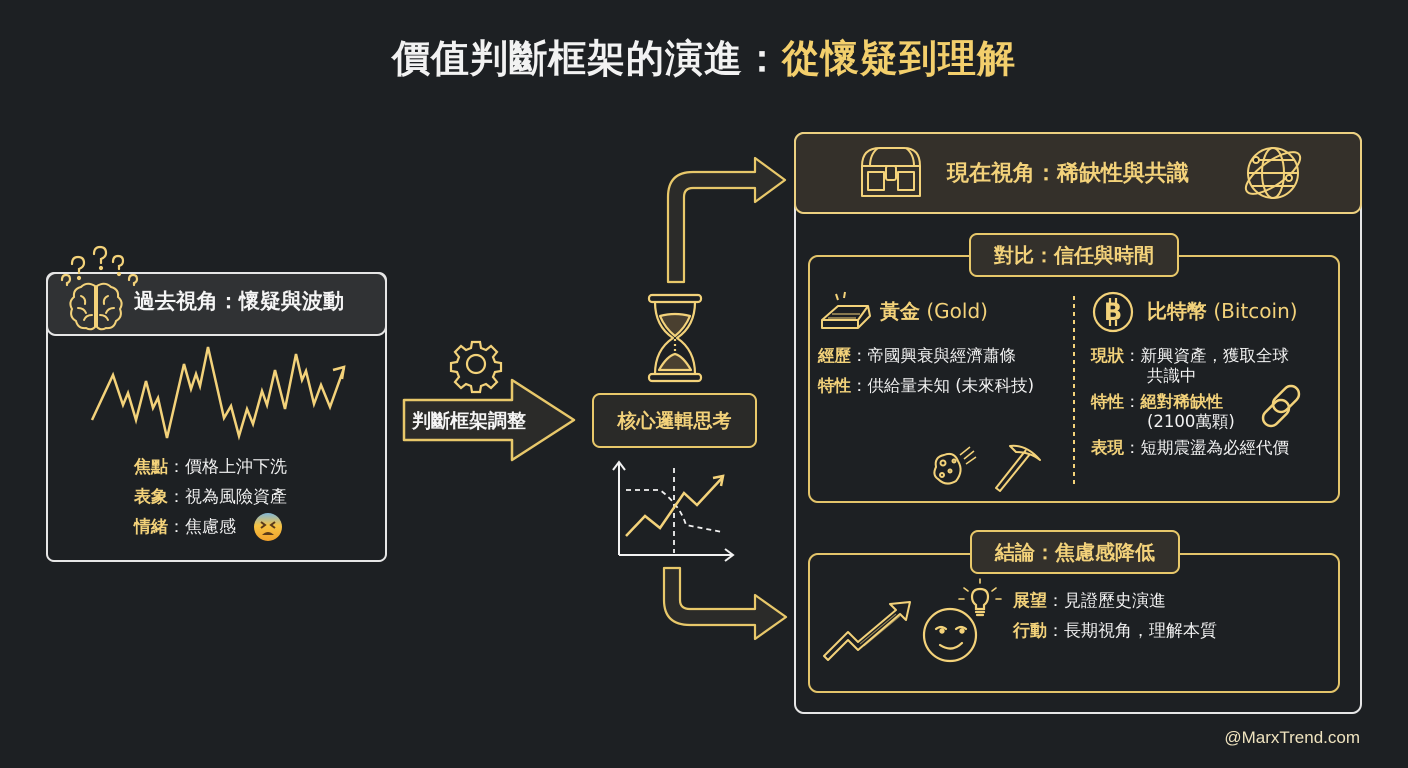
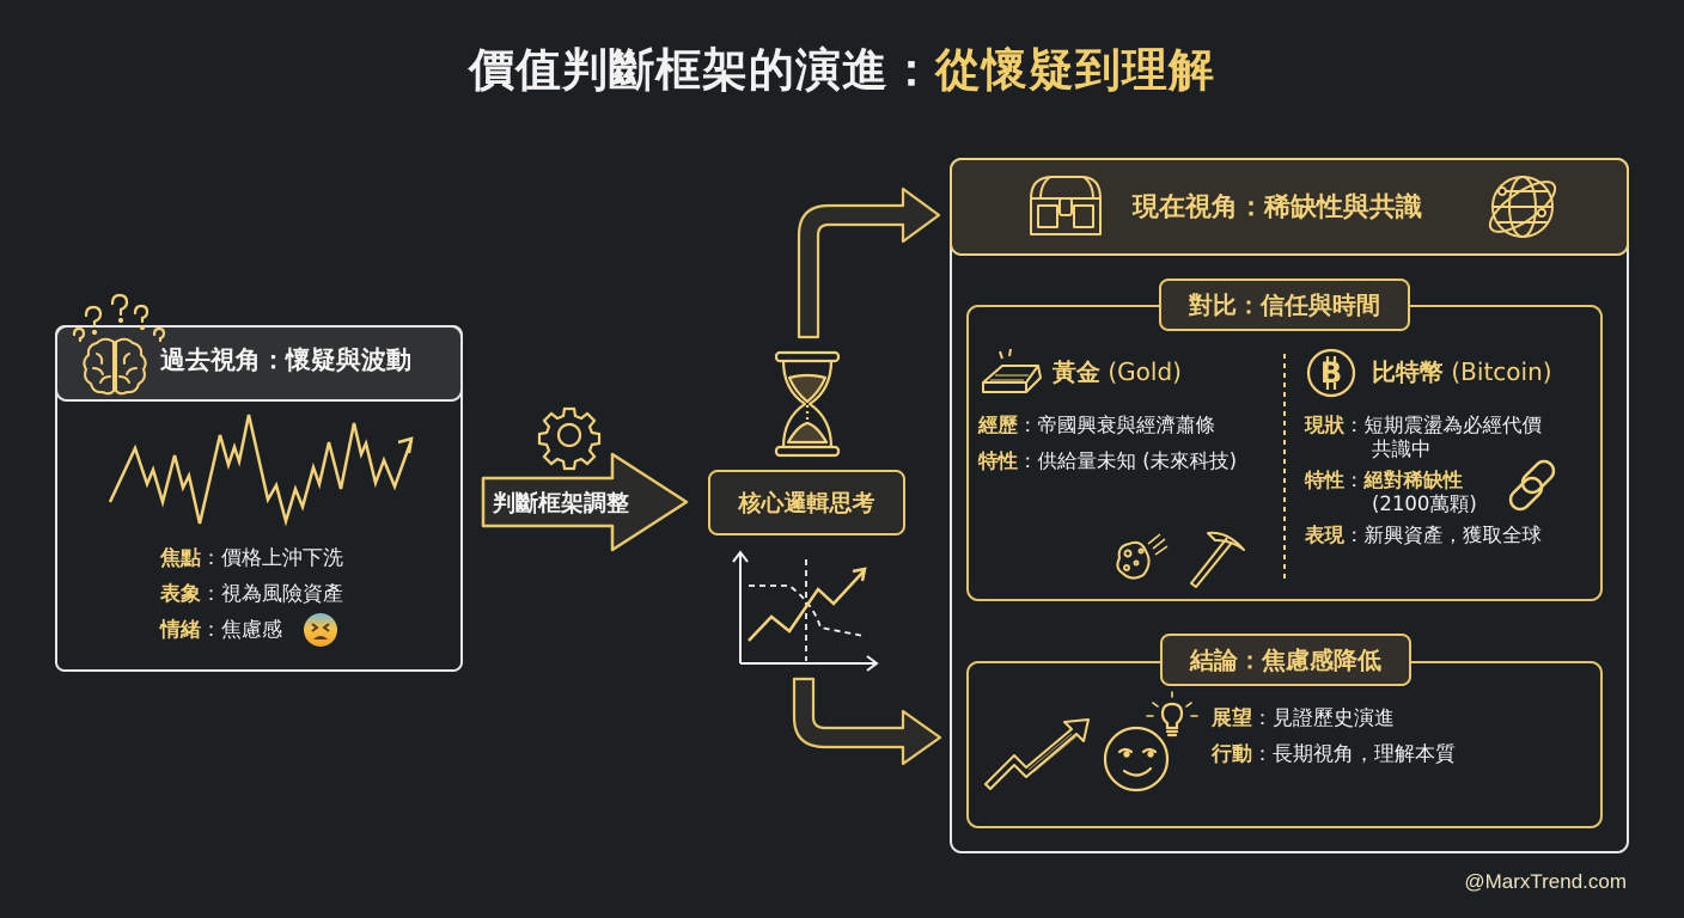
  價值判斷框架的演進：從懷疑到理解
  過去視角：懷疑與波動
  焦點：價格上沖下洗
  表象：視為風險資產
  情緒：焦慮感
  判斷框架調整
  核心邏輯思考
  現在視角：稀缺性與共識
  對比：信任與時間
  黃金 (Gold)
  經歷：帝國興衰與經濟蕭條
  特性：供給量未知 (未來科技)
  B
  比特幣 (Bitcoin)
- 現狀：新興資產，獲取全球
+ 現狀：短期震盪為必經代價
  共識中
  特性：絕對稀缺性
  (2100萬顆)
- 表現：短期震盪為必經代價
+ 表現：新興資產，獲取全球
  結論：焦慮感降低
  展望：見證歷史演進
  行動：長期視角，理解本質
  @MarxTrend.com
